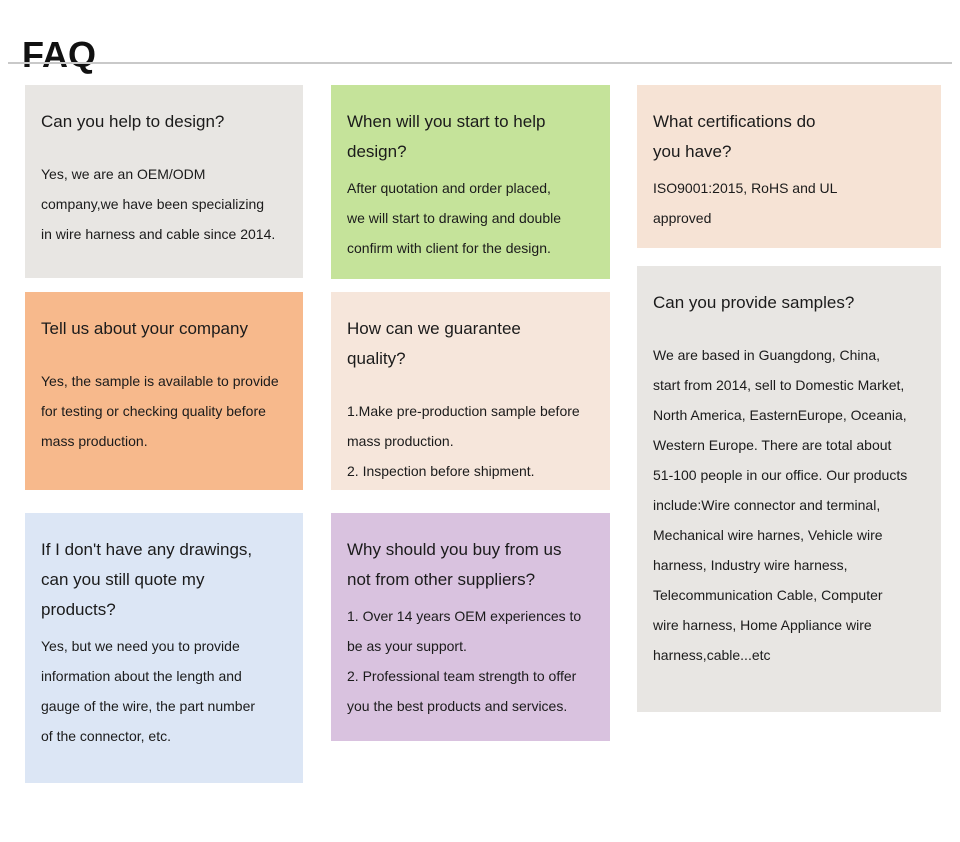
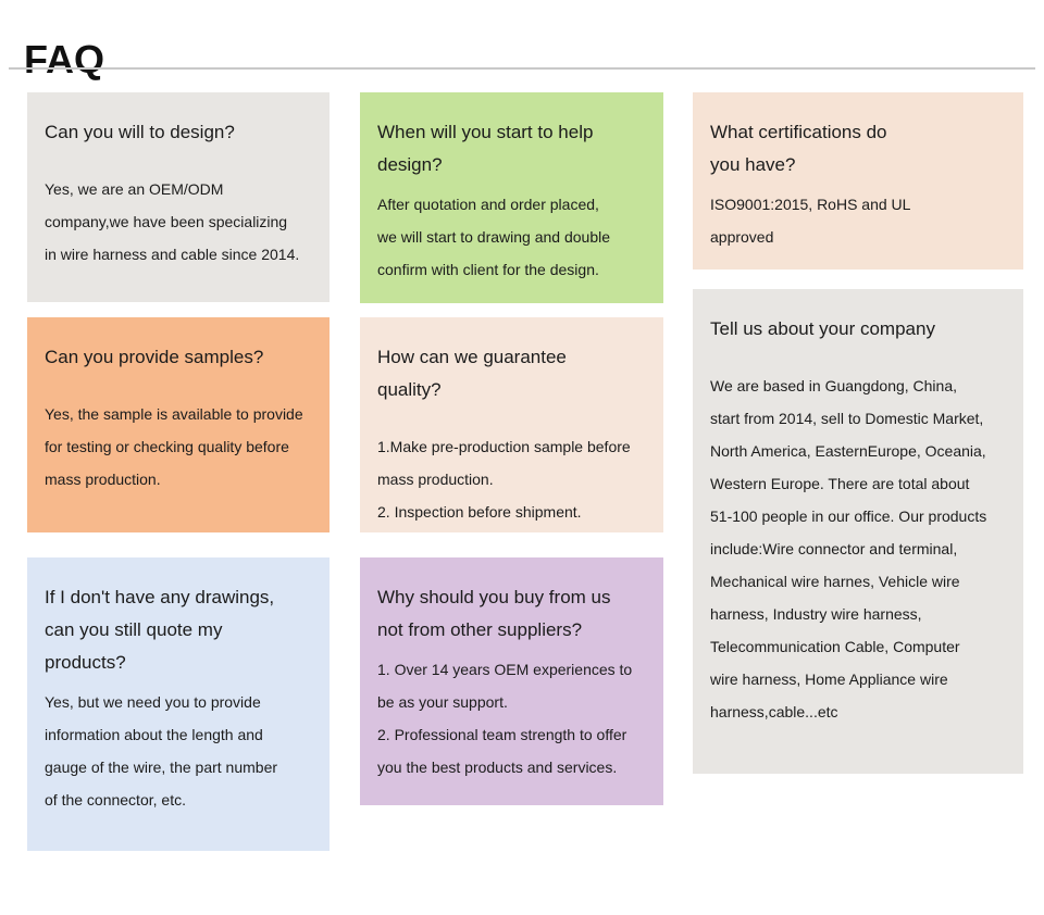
  FAQ
- Can you help to design?
+ Can you will to design?
  Yes, we are an OEM/ODM
  company,we have been specializing
  in wire harness and cable since 2014.
  When will you start to help
  design?
  After quotation and order placed,
  we will start to drawing and double
  confirm with client for the design.
  What certifications do
  you have?
  ISO9001:2015, RoHS and UL
  approved
- Tell us about your company
+ Can you provide samples?
  Yes, the sample is available to provide
  for testing or checking quality before
  mass production.
  How can we guarantee
  quality?
  1.Make pre-production sample before
  mass production.
  2. Inspection before shipment.
- Can you provide samples?
+ Tell us about your company
  We are based in Guangdong, China,
  start from 2014, sell to Domestic Market,
  North America, EasternEurope, Oceania,
  Western Europe. There are total about
  51-100 people in our office. Our products
  include:Wire connector and terminal,
  Mechanical wire harnes, Vehicle wire
  harness, Industry wire harness,
  Telecommunication Cable, Computer
  wire harness, Home Appliance wire
  harness,cable...etc
  If I don't have any drawings,
  can you still quote my
  products?
  Yes, but we need you to provide
  information about the length and
  gauge of the wire, the part number
  of the connector, etc.
  Why should you buy from us
  not from other suppliers?
  1. Over 14 years OEM experiences to
  be as your support.
  2. Professional team strength to offer
  you the best products and services.
